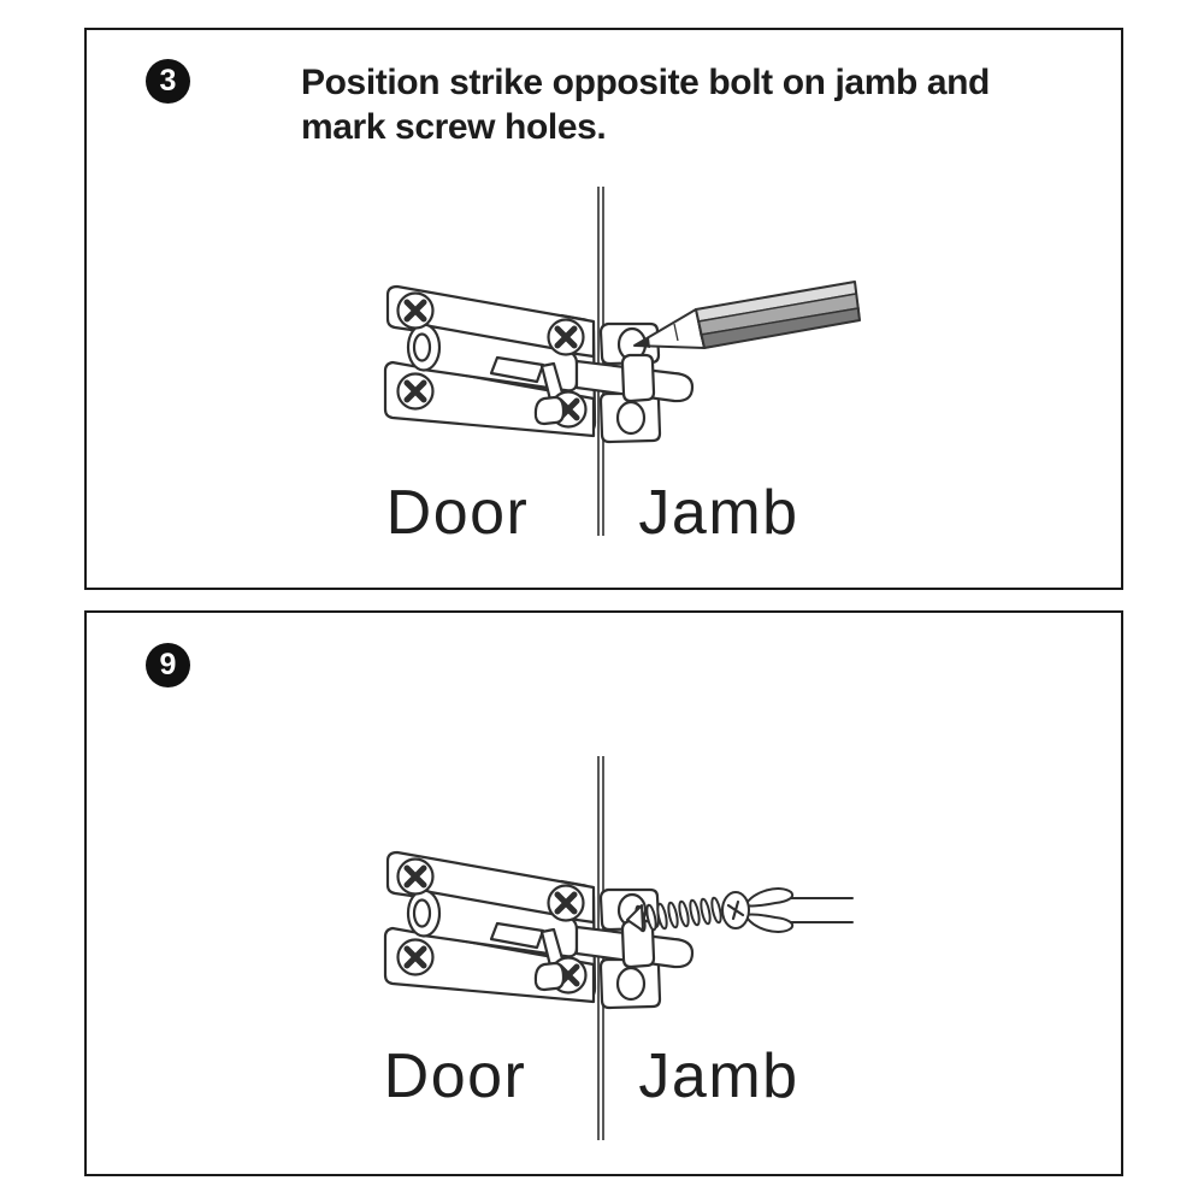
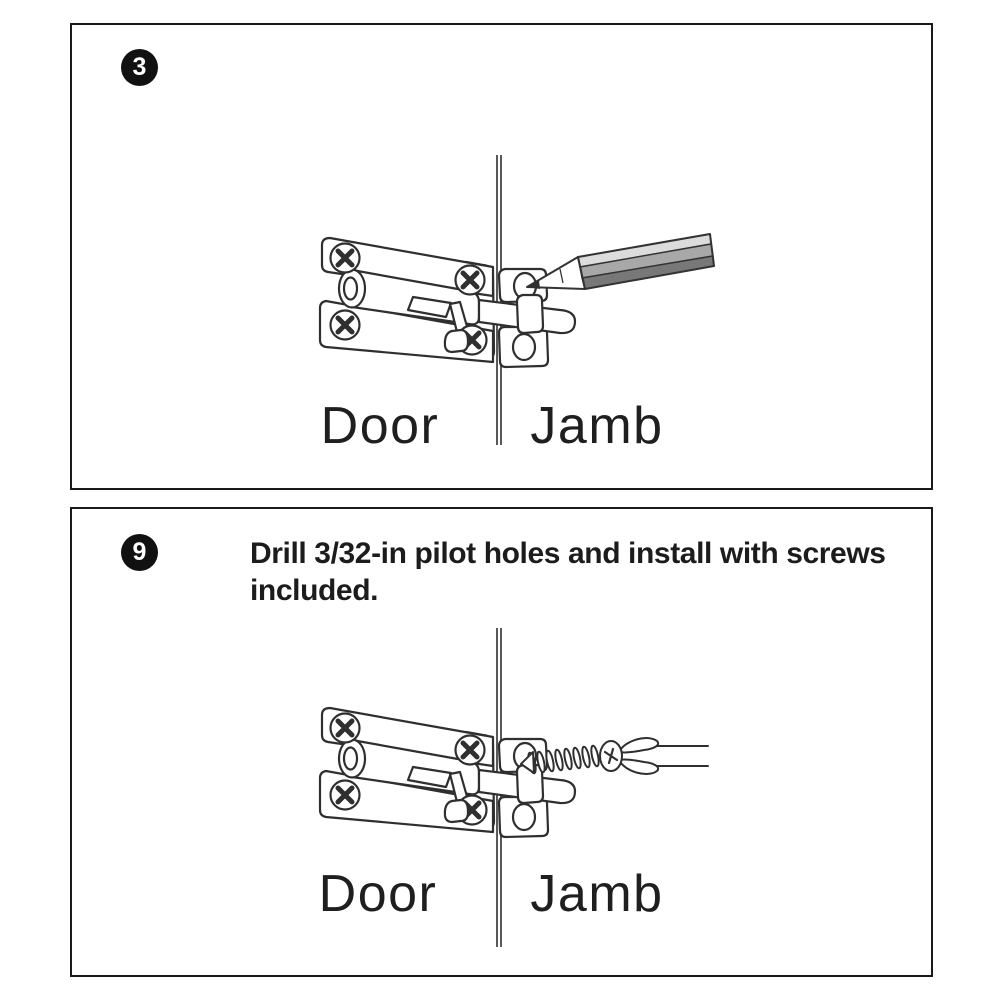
  3
- Position strike opposite bolt on jamb and
- mark screw holes.
  Door
  Jamb
  9
+ Drill 3/32-in pilot holes and install with screws
+ included.
  Door
  Jamb
